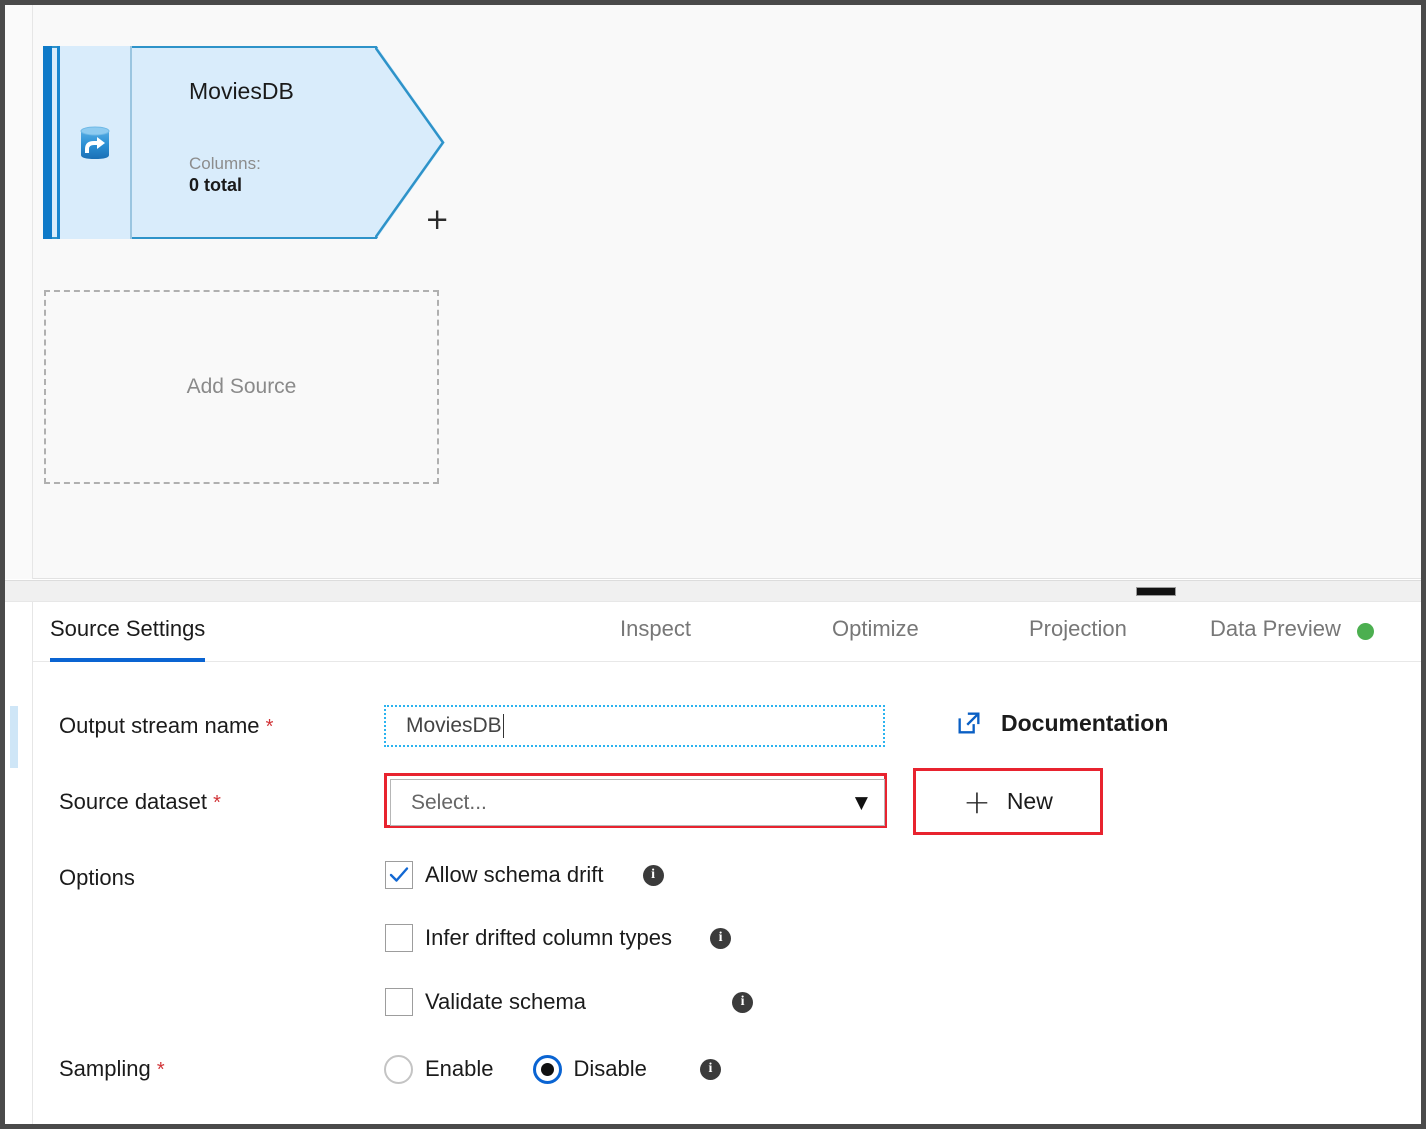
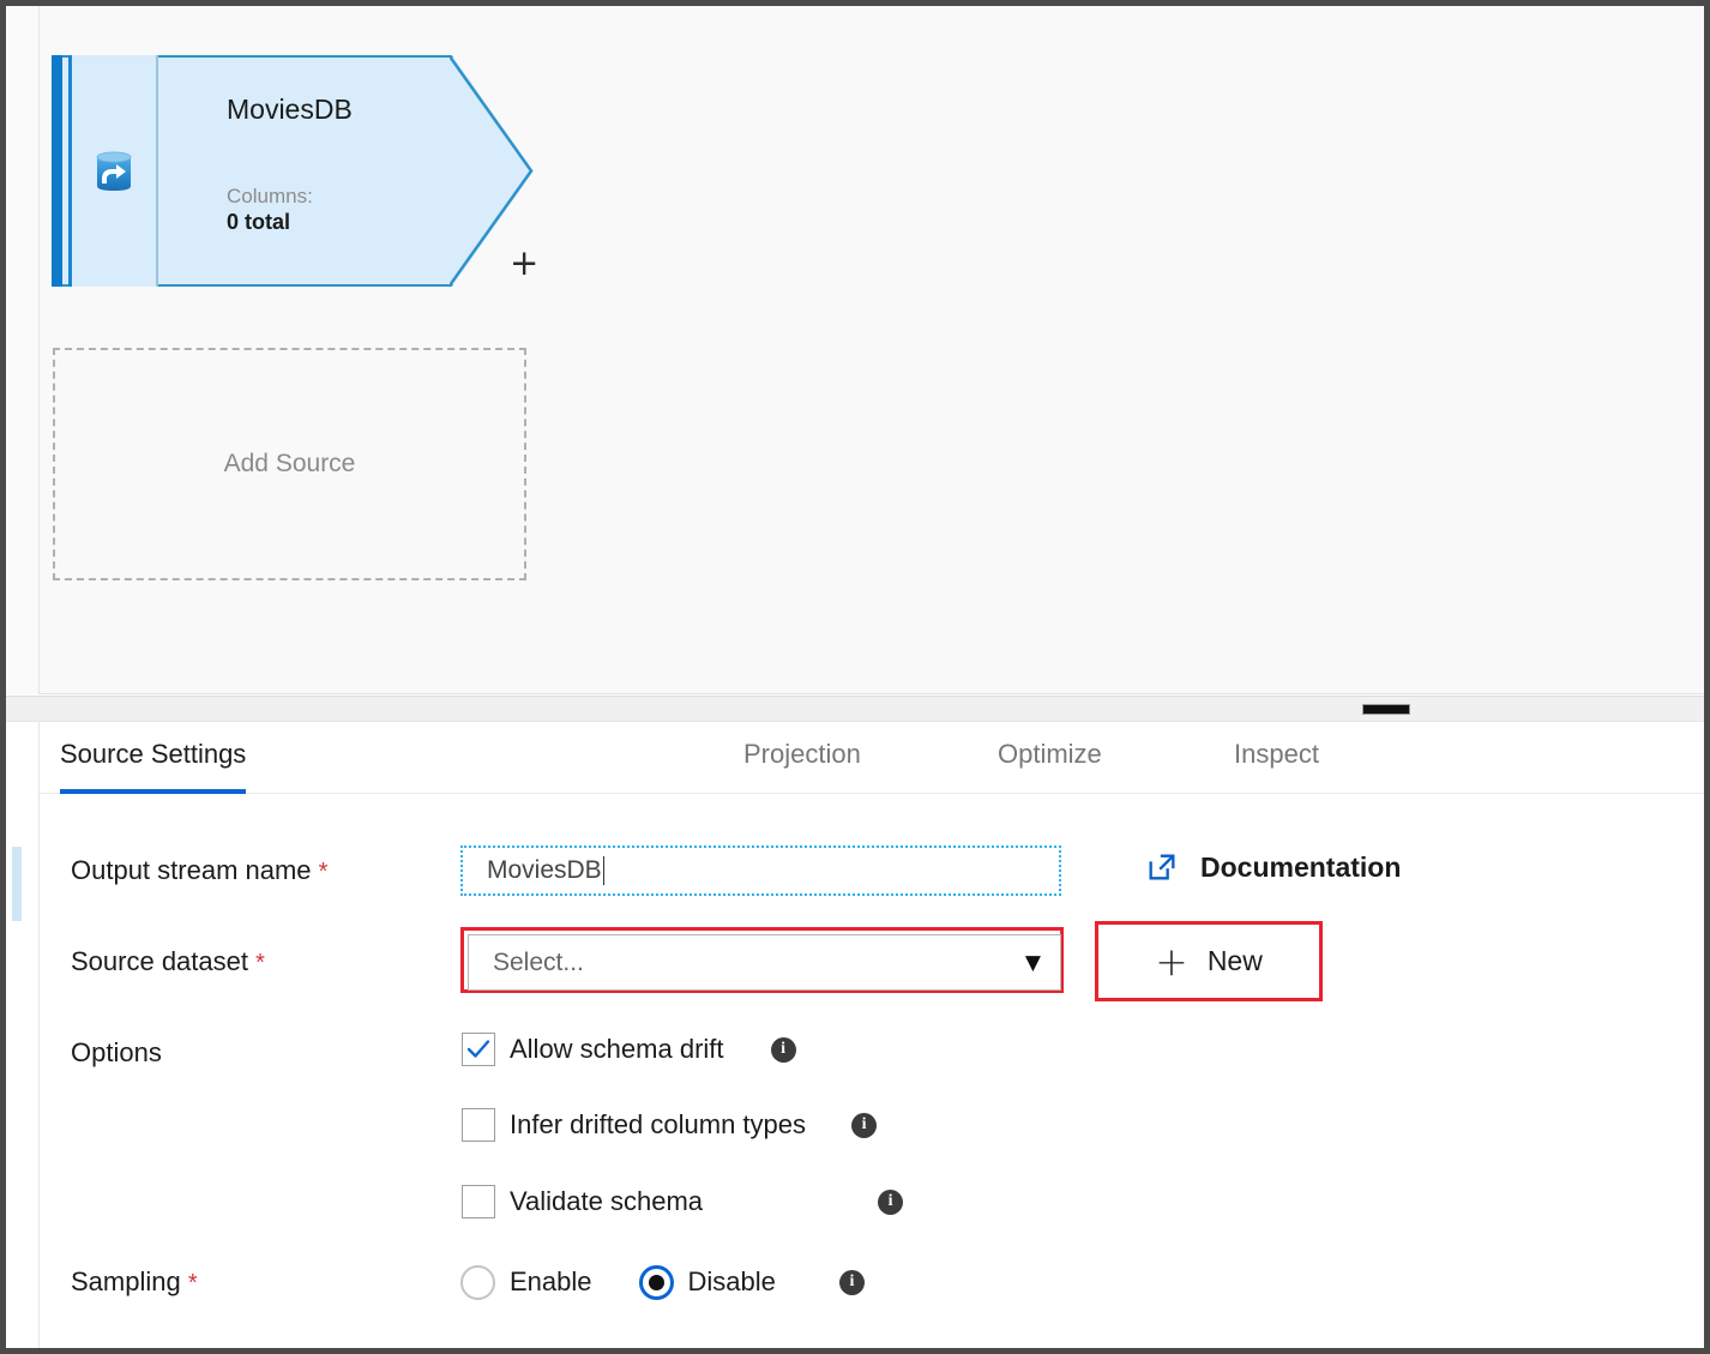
  MoviesDB
  Columns:
  0 total
  +
  Add Source
  Source Settings
- Inspect
+ Projection
  Optimize
- Projection
+ Inspect
- Data Preview
  Output stream name *
  MoviesDB
  Documentation
  Source dataset *
  Select...
  ▼
  +
  New
  Options
  Allow schema drift
  i
  Infer drifted column types
  i
  Validate schema
  i
  Sampling *
  Enable
  Disable
  i
